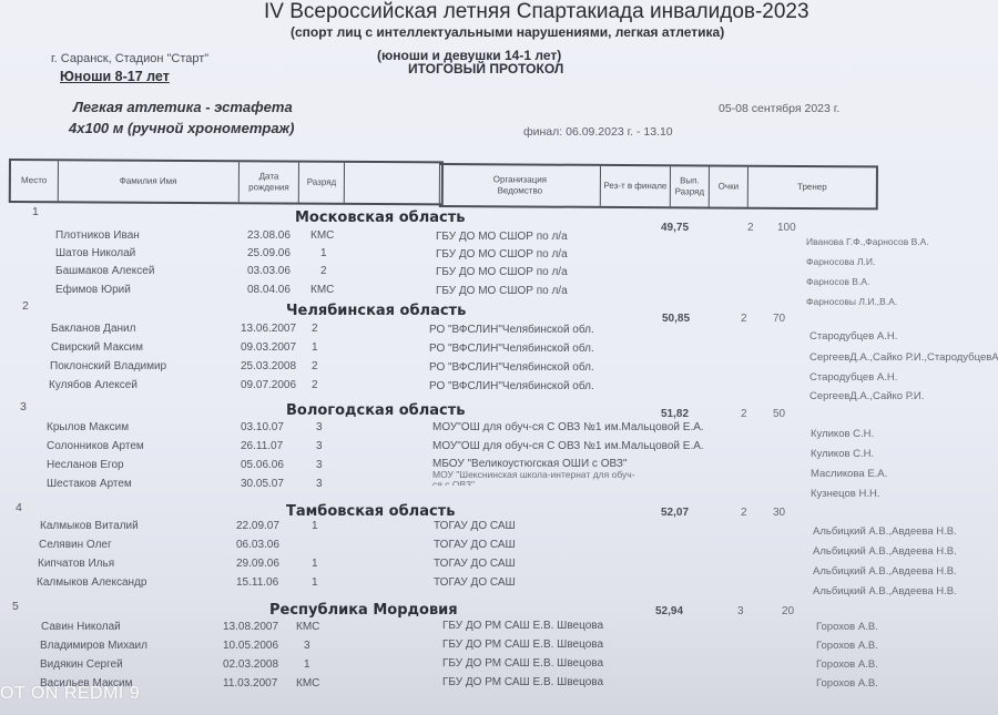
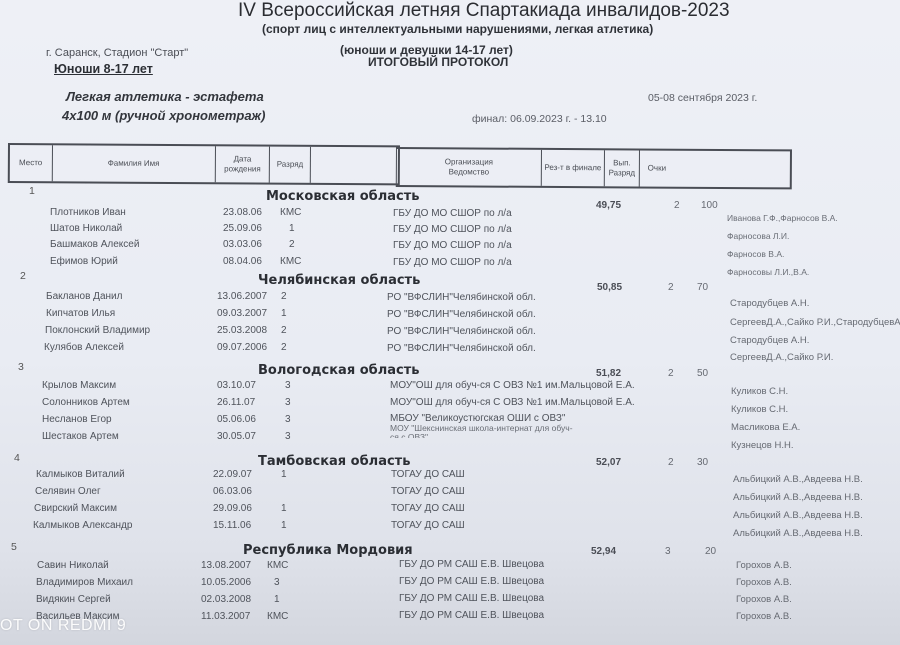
  IV Всероссийская летняя Спартакиада инвалидов-2023
  (спорт лиц с интеллектуальными нарушениями, легкая атлетика)
- (юноши и девушки 14-1 лет)
+ (юноши и девушки 14-17 лет)
  ИТОГОВЫЙ ПРОТОКОЛ
  г. Саранск, Стадион "Старт"
  Юноши 8-17 лет
  Легкая атлетика - эстафета
  4х100 м (ручной хронометраж)
  05-08 сентября 2023 г.
  финал: 06.09.2023 г. - 13.10
  Место
  Фамилия Имя
  Дата
  рождения
  Разряд
  Организация
  Ведомство
  Рез-т в финале
  Вып.
  Разряд
  Очки
- Тренер
  1
  Московская область
  49,75
  2
  100
  Плотников Иван
  23.08.06
  КМС
  ГБУ ДО МО СШОР по л/а
  Иванова Г.Ф.,Фарносов В.А.
  Шатов Николай
  25.09.06
  1
  ГБУ ДО МО СШОР по л/а
  Фарносова Л.И.
  Башмаков Алексей
  03.03.06
  2
  ГБУ ДО МО СШОР по л/а
  Фарносов В.А.
  Ефимов Юрий
  08.04.06
  КМС
  ГБУ ДО МО СШОР по л/а
  Фарносовы Л.И.,В.А.
  2
  Челябинская область
  50,85
  2
  70
  Бакланов Данил
  13.06.2007
  2
  РО "ВФСЛИН"Челябинской обл.
  Стародубцев А.Н.
- Свирский Максим
+ Кипчатов Илья
  09.03.2007
  1
  РО "ВФСЛИН"Челябинской обл.
  СергеевД.А.,Сайко Р.И.,СтародубцевА
  Поклонский Владимир
  25.03.2008
  2
  РО "ВФСЛИН"Челябинской обл.
  Стародубцев А.Н.
  Кулябов Алексей
  09.07.2006
  2
  РО "ВФСЛИН"Челябинской обл.
  СергеевД.А.,Сайко Р.И.
  3
  Вологодская область
  51,82
  2
  50
  Крылов Максим
  03.10.07
  3
  МОУ"ОШ для обуч-ся С ОВЗ №1 им.Мальцовой Е.А.
  Куликов С.Н.
  Солонников Артем
  26.11.07
  3
  МОУ"ОШ для обуч-ся С ОВЗ №1 им.Мальцовой Е.А.
  Куликов С.Н.
  Несланов Егор
  05.06.06
  3
  МБОУ "Великоустюгская ОШИ с ОВЗ"
  Масликова Е.А.
  Шестаков Артем
  30.05.07
  3
  МОУ "Шекснинская школа-интернат для обуч-
  ся с ОВЗ"
  Кузнецов Н.Н.
  4
  Тамбовская область
  52,07
  2
  30
  Калмыков Виталий
  22.09.07
  1
  ТОГАУ ДО САШ
  Альбицкий А.В.,Авдеева Н.В.
  Селявин Олег
  06.03.06
  ТОГАУ ДО САШ
  Альбицкий А.В.,Авдеева Н.В.
- Кипчатов Илья
+ Свирский Максим
  29.09.06
  1
  ТОГАУ ДО САШ
  Альбицкий А.В.,Авдеева Н.В.
  Калмыков Александр
  15.11.06
  1
  ТОГАУ ДО САШ
  Альбицкий А.В.,Авдеева Н.В.
  5
  Республика Мордовия
  52,94
  3
  20
  Савин Николай
  13.08.2007
  КМС
  ГБУ ДО РМ САШ Е.В. Швецова
  Горохов А.В.
  Владимиров Михаил
  10.05.2006
  3
  ГБУ ДО РМ САШ Е.В. Швецова
  Горохов А.В.
  Видякин Сергей
  02.03.2008
  1
  ГБУ ДО РМ САШ Е.В. Швецова
  Горохов А.В.
  Васильев Максим
  11.03.2007
  КМС
  ГБУ ДО РМ САШ Е.В. Швецова
  Горохов А.В.
  OT ON REDMI 9
